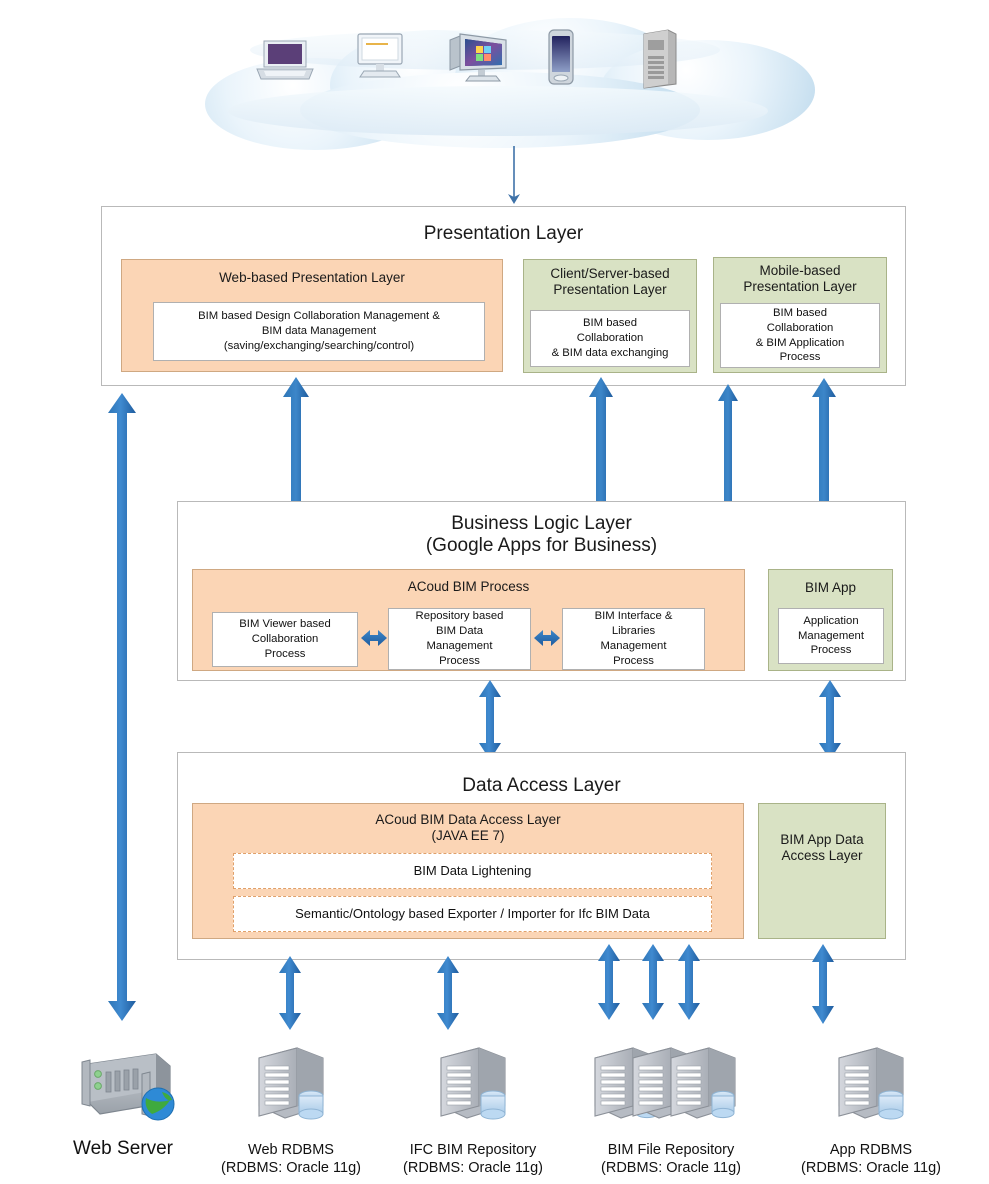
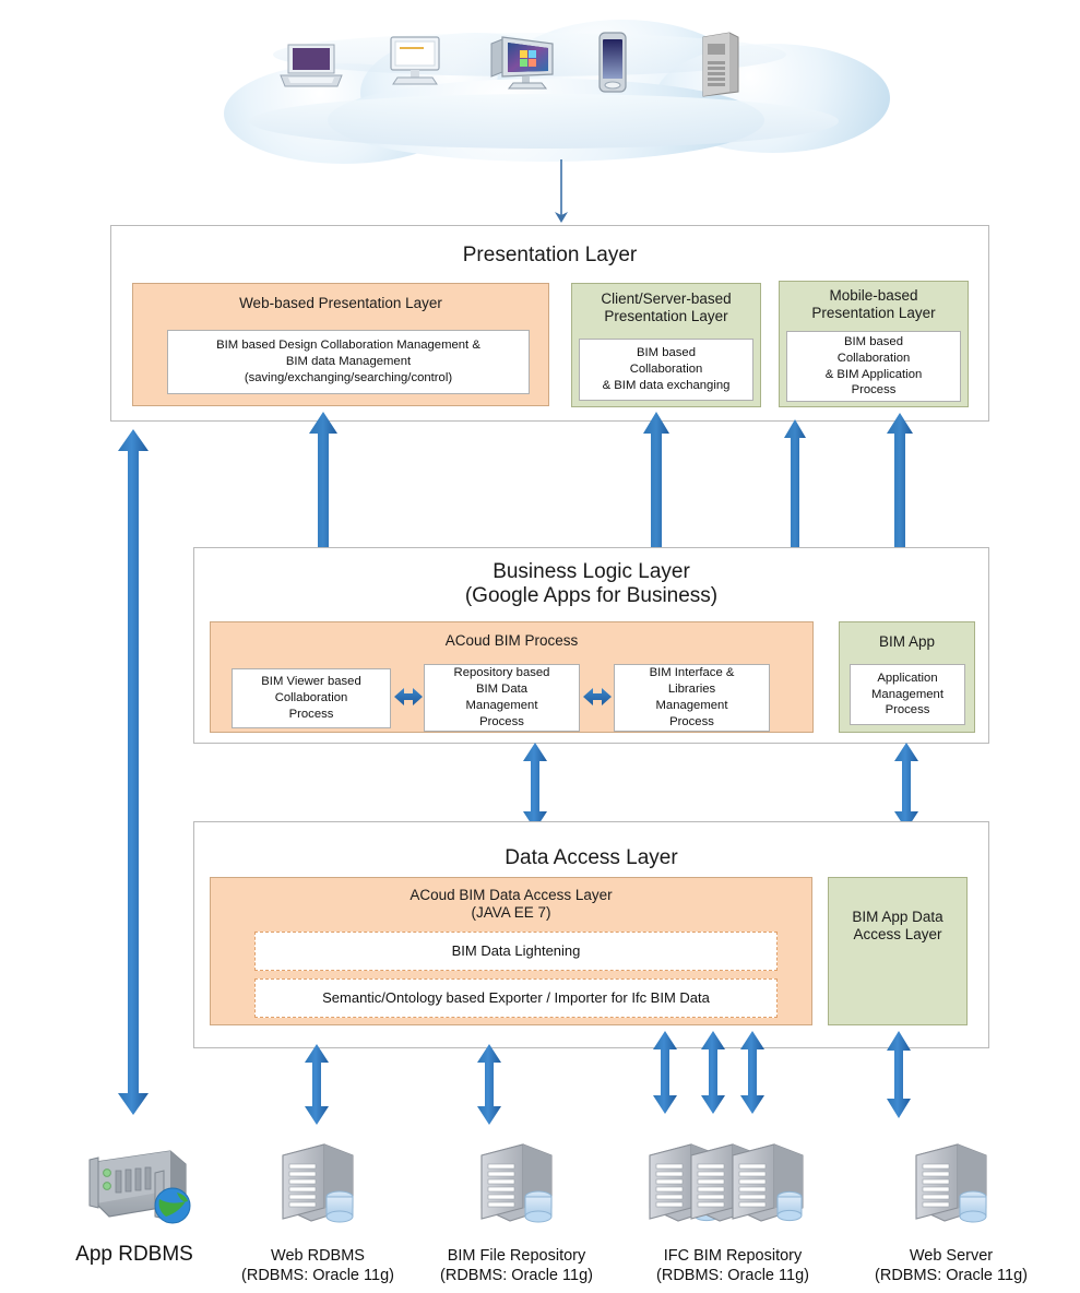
  Presentation Layer
  Web-based Presentation Layer
  BIM based Design Collaboration Management &
  BIM data Management
  (saving/exchanging/searching/control)
  Client/Server-based
  Presentation Layer
  BIM based
  Collaboration
  & BIM data exchanging
  Mobile-based
  Presentation Layer
  BIM based
  Collaboration
  & BIM Application
  Process
  Business Logic Layer
  (Google Apps for Business)
  ACoud BIM Process
  BIM Viewer based
  Collaboration
  Process
  Repository based
  BIM Data
  Management
  Process
  BIM Interface &
  Libraries
  Management
  Process
  BIM App
  Application
  Management
  Process
  Data Access Layer
  ACoud BIM Data Access Layer
  (JAVA EE 7)
  BIM Data Lightening
  Semantic/Ontology based Exporter / Importer for Ifc BIM Data
  BIM App Data
  Access Layer
- Web Server
+ App RDBMS
  Web RDBMS
  (RDBMS: Oracle 11g)
- IFC BIM Repository
+ BIM File Repository
  (RDBMS: Oracle 11g)
- BIM File Repository
+ IFC BIM Repository
  (RDBMS: Oracle 11g)
- App RDBMS
+ Web Server
  (RDBMS: Oracle 11g)
